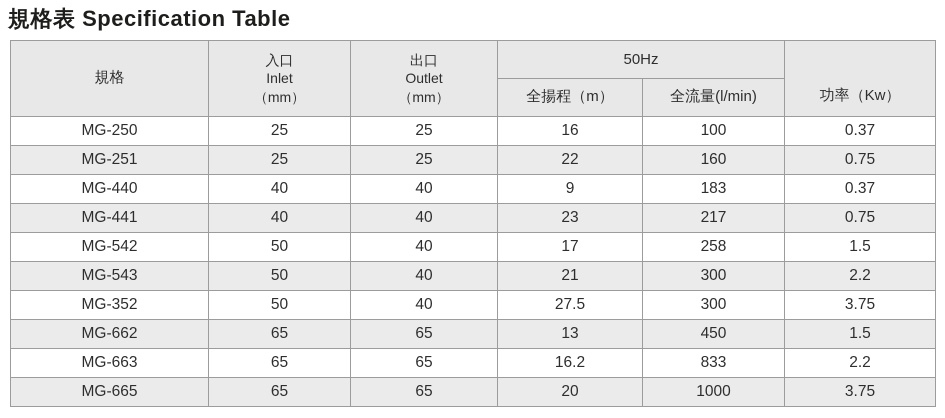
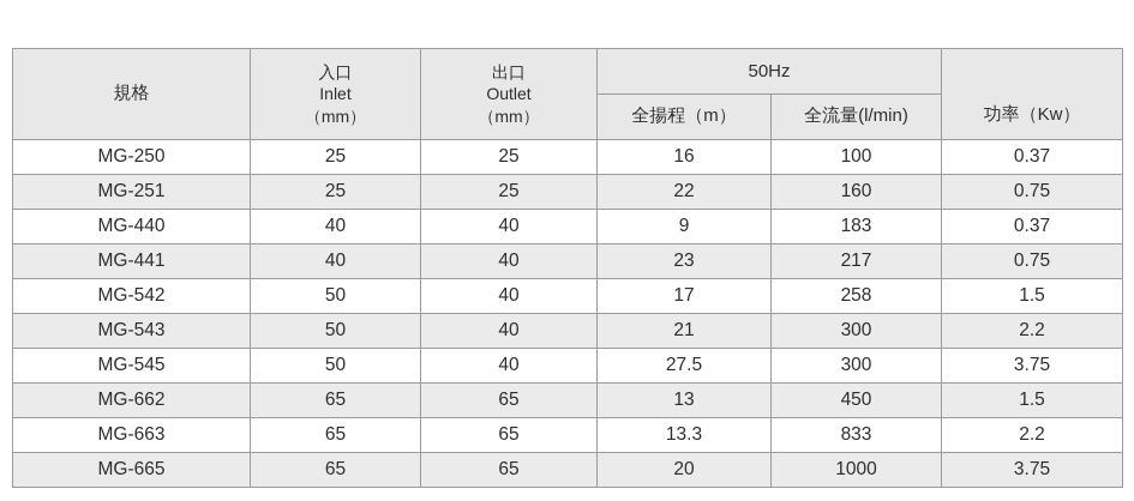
- 規格表 Specification Table
  規格	入口 Inlet （mm）	出口 Outlet （mm）	50Hz	功率（Kw）
  全揚程（m）	全流量(l/min)
  MG-250	25	25	16	100	0.37
  MG-251	25	25	22	160	0.75
  MG-440	40	40	9	183	0.37
  MG-441	40	40	23	217	0.75
  MG-542	50	40	17	258	1.5
  MG-543	50	40	21	300	2.2
- MG-352	50	40	27.5	300	3.75
+ MG-545	50	40	27.5	300	3.75
  MG-662	65	65	13	450	1.5
- MG-663	65	65	16.2	833	2.2
+ MG-663	65	65	13.3	833	2.2
  MG-665	65	65	20	1000	3.75
